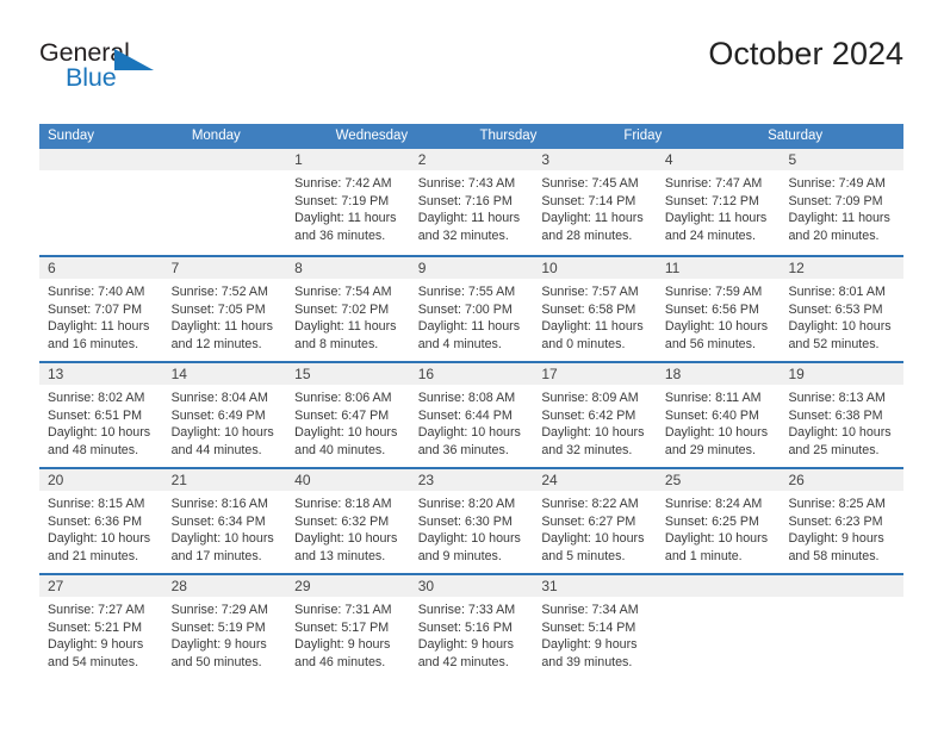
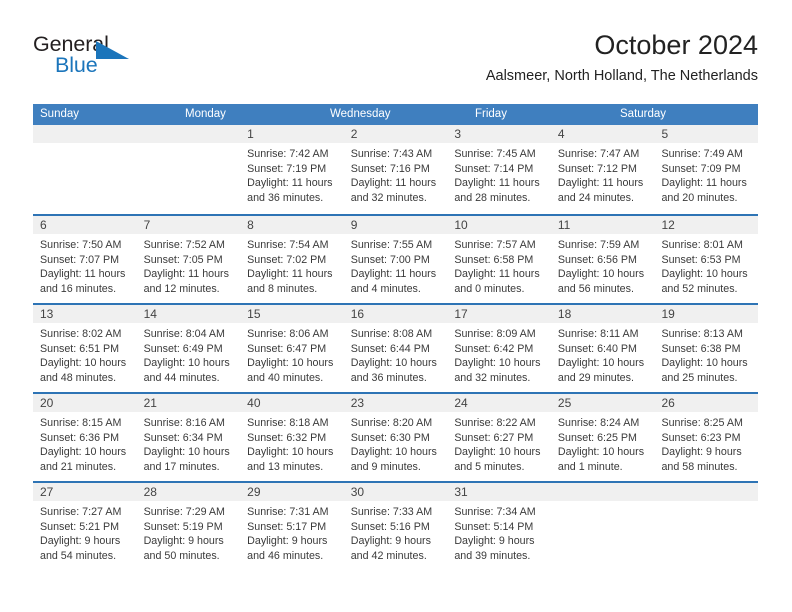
  General
  Blue
  October 2024
+ Aalsmeer, North Holland, The Netherlands
  Sunday
  Monday
  Wednesday
- Thursday
  Friday
  Saturday
  1
  Sunrise: 7:42 AM
  Sunset: 7:19 PM
  Daylight: 11 hours
  and 36 minutes.
  2
  Sunrise: 7:43 AM
  Sunset: 7:16 PM
  Daylight: 11 hours
  and 32 minutes.
  3
  Sunrise: 7:45 AM
  Sunset: 7:14 PM
  Daylight: 11 hours
  and 28 minutes.
  4
  Sunrise: 7:47 AM
  Sunset: 7:12 PM
  Daylight: 11 hours
  and 24 minutes.
  5
  Sunrise: 7:49 AM
  Sunset: 7:09 PM
  Daylight: 11 hours
  and 20 minutes.
  6
- Sunrise: 7:40 AM
+ Sunrise: 7:50 AM
  Sunset: 7:07 PM
  Daylight: 11 hours
  and 16 minutes.
  7
  Sunrise: 7:52 AM
  Sunset: 7:05 PM
  Daylight: 11 hours
  and 12 minutes.
  8
  Sunrise: 7:54 AM
  Sunset: 7:02 PM
  Daylight: 11 hours
  and 8 minutes.
  9
  Sunrise: 7:55 AM
  Sunset: 7:00 PM
  Daylight: 11 hours
  and 4 minutes.
  10
  Sunrise: 7:57 AM
  Sunset: 6:58 PM
  Daylight: 11 hours
  and 0 minutes.
  11
  Sunrise: 7:59 AM
  Sunset: 6:56 PM
  Daylight: 10 hours
  and 56 minutes.
  12
  Sunrise: 8:01 AM
  Sunset: 6:53 PM
  Daylight: 10 hours
  and 52 minutes.
  13
  Sunrise: 8:02 AM
  Sunset: 6:51 PM
  Daylight: 10 hours
  and 48 minutes.
  14
  Sunrise: 8:04 AM
  Sunset: 6:49 PM
  Daylight: 10 hours
  and 44 minutes.
  15
  Sunrise: 8:06 AM
  Sunset: 6:47 PM
  Daylight: 10 hours
  and 40 minutes.
  16
  Sunrise: 8:08 AM
  Sunset: 6:44 PM
  Daylight: 10 hours
  and 36 minutes.
  17
  Sunrise: 8:09 AM
  Sunset: 6:42 PM
  Daylight: 10 hours
  and 32 minutes.
  18
  Sunrise: 8:11 AM
  Sunset: 6:40 PM
  Daylight: 10 hours
  and 29 minutes.
  19
  Sunrise: 8:13 AM
  Sunset: 6:38 PM
  Daylight: 10 hours
  and 25 minutes.
  20
  Sunrise: 8:15 AM
  Sunset: 6:36 PM
  Daylight: 10 hours
  and 21 minutes.
  21
  Sunrise: 8:16 AM
  Sunset: 6:34 PM
  Daylight: 10 hours
  and 17 minutes.
  40
  Sunrise: 8:18 AM
  Sunset: 6:32 PM
  Daylight: 10 hours
  and 13 minutes.
  23
  Sunrise: 8:20 AM
  Sunset: 6:30 PM
  Daylight: 10 hours
  and 9 minutes.
  24
  Sunrise: 8:22 AM
  Sunset: 6:27 PM
  Daylight: 10 hours
  and 5 minutes.
  25
  Sunrise: 8:24 AM
  Sunset: 6:25 PM
  Daylight: 10 hours
  and 1 minute.
  26
  Sunrise: 8:25 AM
  Sunset: 6:23 PM
  Daylight: 9 hours
  and 58 minutes.
  27
  Sunrise: 7:27 AM
  Sunset: 5:21 PM
  Daylight: 9 hours
  and 54 minutes.
  28
  Sunrise: 7:29 AM
  Sunset: 5:19 PM
  Daylight: 9 hours
  and 50 minutes.
  29
  Sunrise: 7:31 AM
  Sunset: 5:17 PM
  Daylight: 9 hours
  and 46 minutes.
  30
  Sunrise: 7:33 AM
  Sunset: 5:16 PM
  Daylight: 9 hours
  and 42 minutes.
  31
  Sunrise: 7:34 AM
  Sunset: 5:14 PM
  Daylight: 9 hours
  and 39 minutes.
